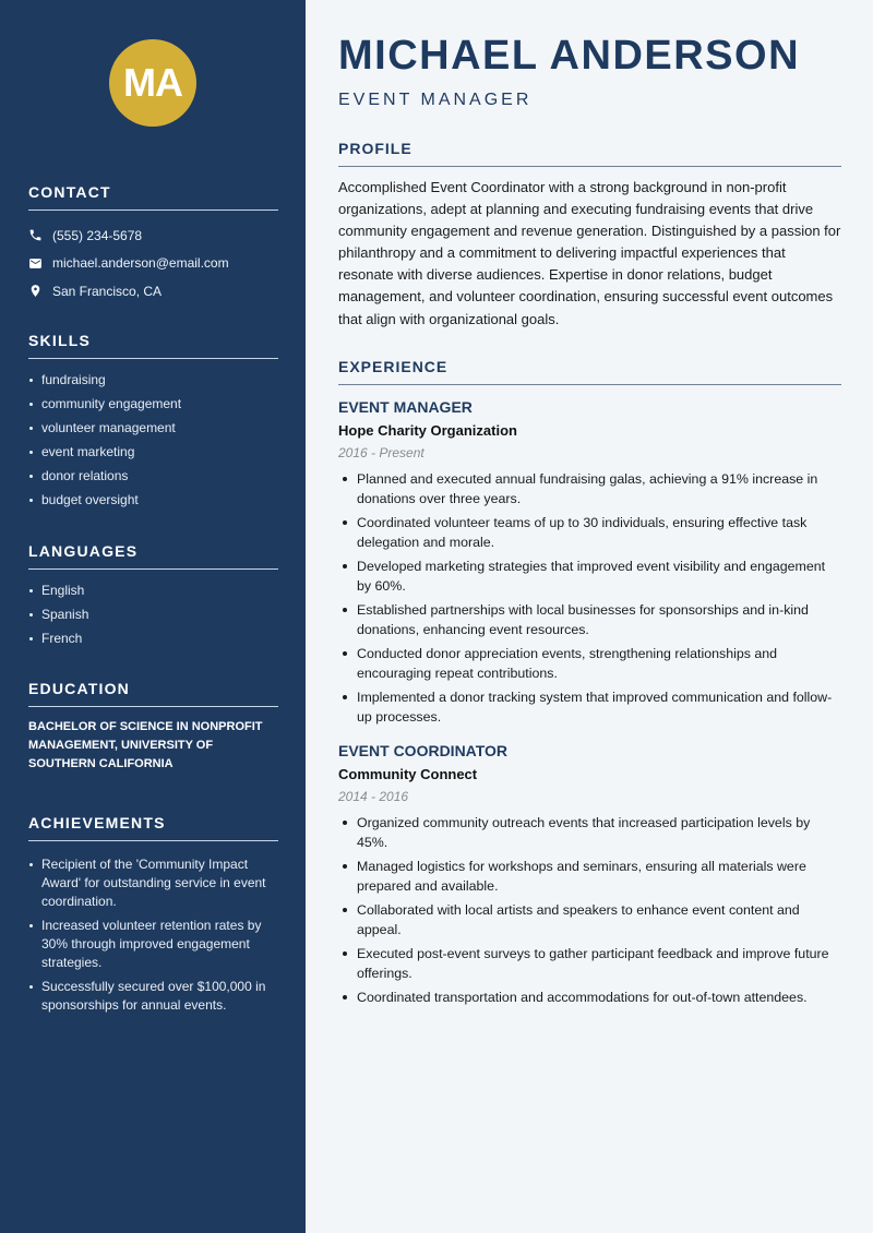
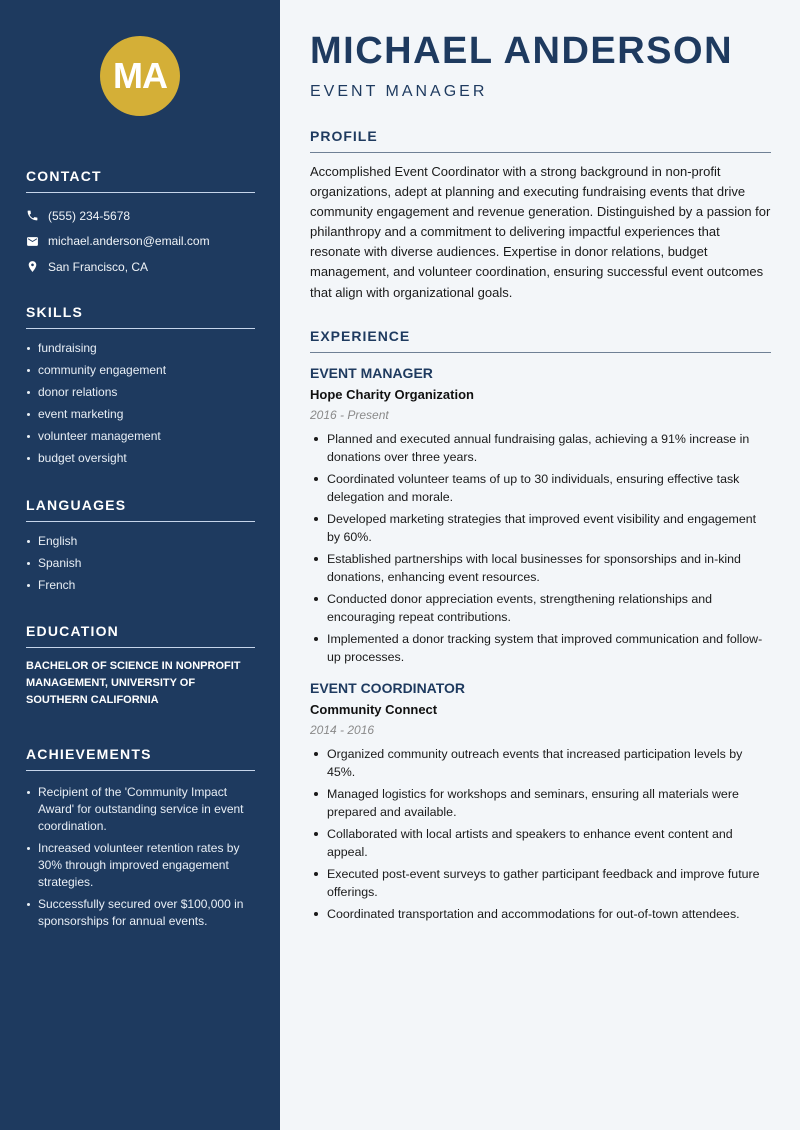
  MA
  CONTACT
  (555) 234-5678
  michael.anderson@email.com
  San Francisco, CA
  SKILLS
  fundraising
  community engagement
- volunteer management
+ donor relations
  event marketing
- donor relations
+ volunteer management
  budget oversight
  LANGUAGES
  English
  Spanish
  French
  EDUCATION
  BACHELOR OF SCIENCE IN NONPROFIT MANAGEMENT, UNIVERSITY OF SOUTHERN CALIFORNIA
  ACHIEVEMENTS
  Recipient of the 'Community Impact Award' for outstanding service in event coordination.
  Increased volunteer retention rates by 30% through improved engagement strategies.
  Successfully secured over $100,000 in sponsorships for annual events.
  MICHAEL ANDERSON
  EVENT MANAGER
  PROFILE
  Accomplished Event Coordinator with a strong background in non-profit organizations, adept at planning and executing fundraising events that drive community engagement and revenue generation. Distinguished by a passion for philanthropy and a commitment to delivering impactful experiences that resonate with diverse audiences. Expertise in donor relations, budget management, and volunteer coordination, ensuring successful event outcomes that align with organizational goals.
  EXPERIENCE
  EVENT MANAGER
  Hope Charity Organization
  2016 - Present
  Planned and executed annual fundraising galas, achieving a 91% increase in donations over three years.
  Coordinated volunteer teams of up to 30 individuals, ensuring effective task delegation and morale.
  Developed marketing strategies that improved event visibility and engagement by 60%.
  Established partnerships with local businesses for sponsorships and in-kind donations, enhancing event resources.
  Conducted donor appreciation events, strengthening relationships and encouraging repeat contributions.
  Implemented a donor tracking system that improved communication and follow-up processes.
  EVENT COORDINATOR
  Community Connect
  2014 - 2016
  Organized community outreach events that increased participation levels by 45%.
  Managed logistics for workshops and seminars, ensuring all materials were prepared and available.
  Collaborated with local artists and speakers to enhance event content and appeal.
  Executed post-event surveys to gather participant feedback and improve future offerings.
  Coordinated transportation and accommodations for out-of-town attendees.
